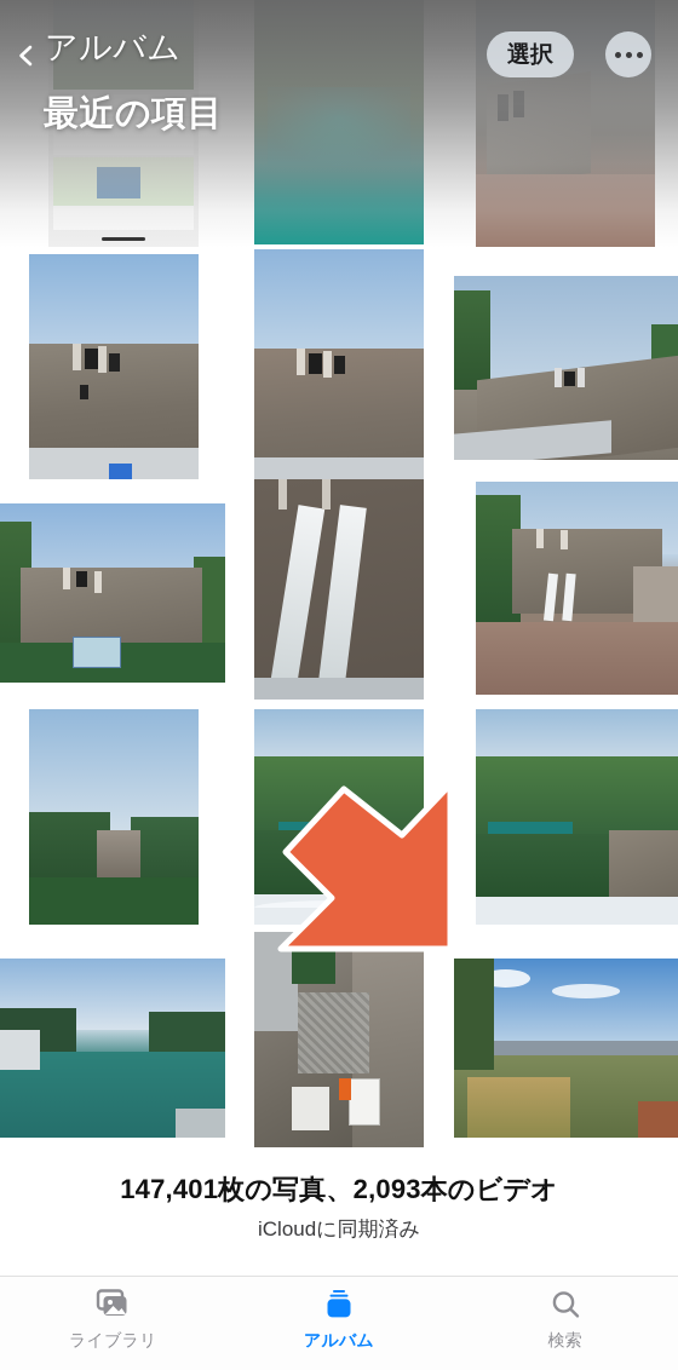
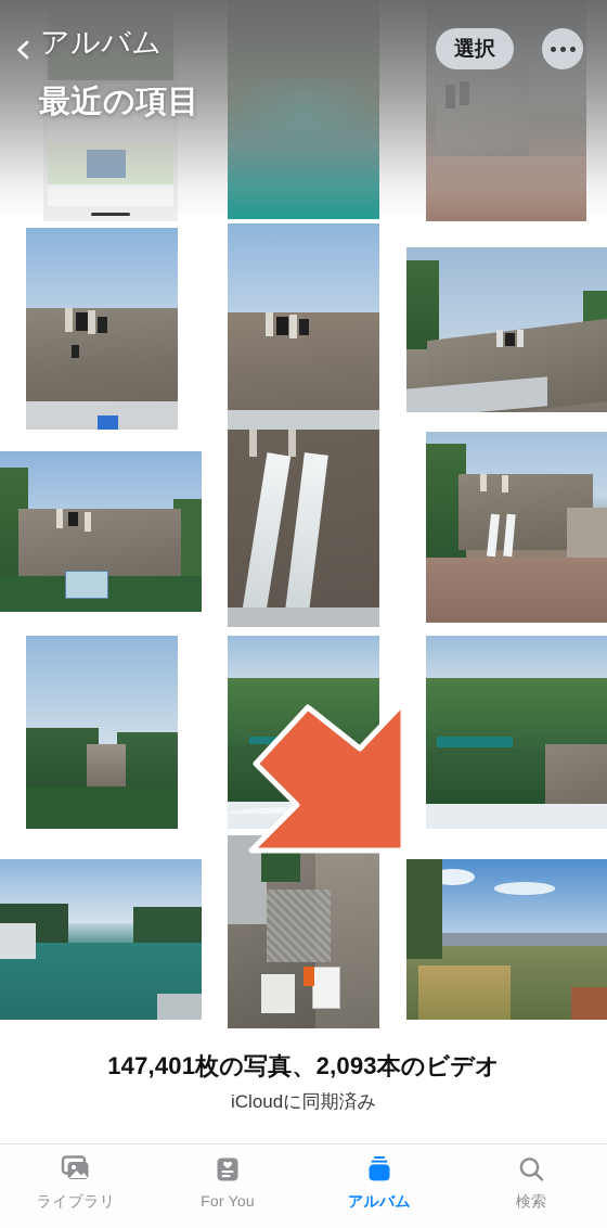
  アルバム
  最近の項目
  選択
  147,401枚の写真、2,093本のビデオ
  iCloudに同期済み
  ライブラリ
+ For You
  アルバム
  検索
